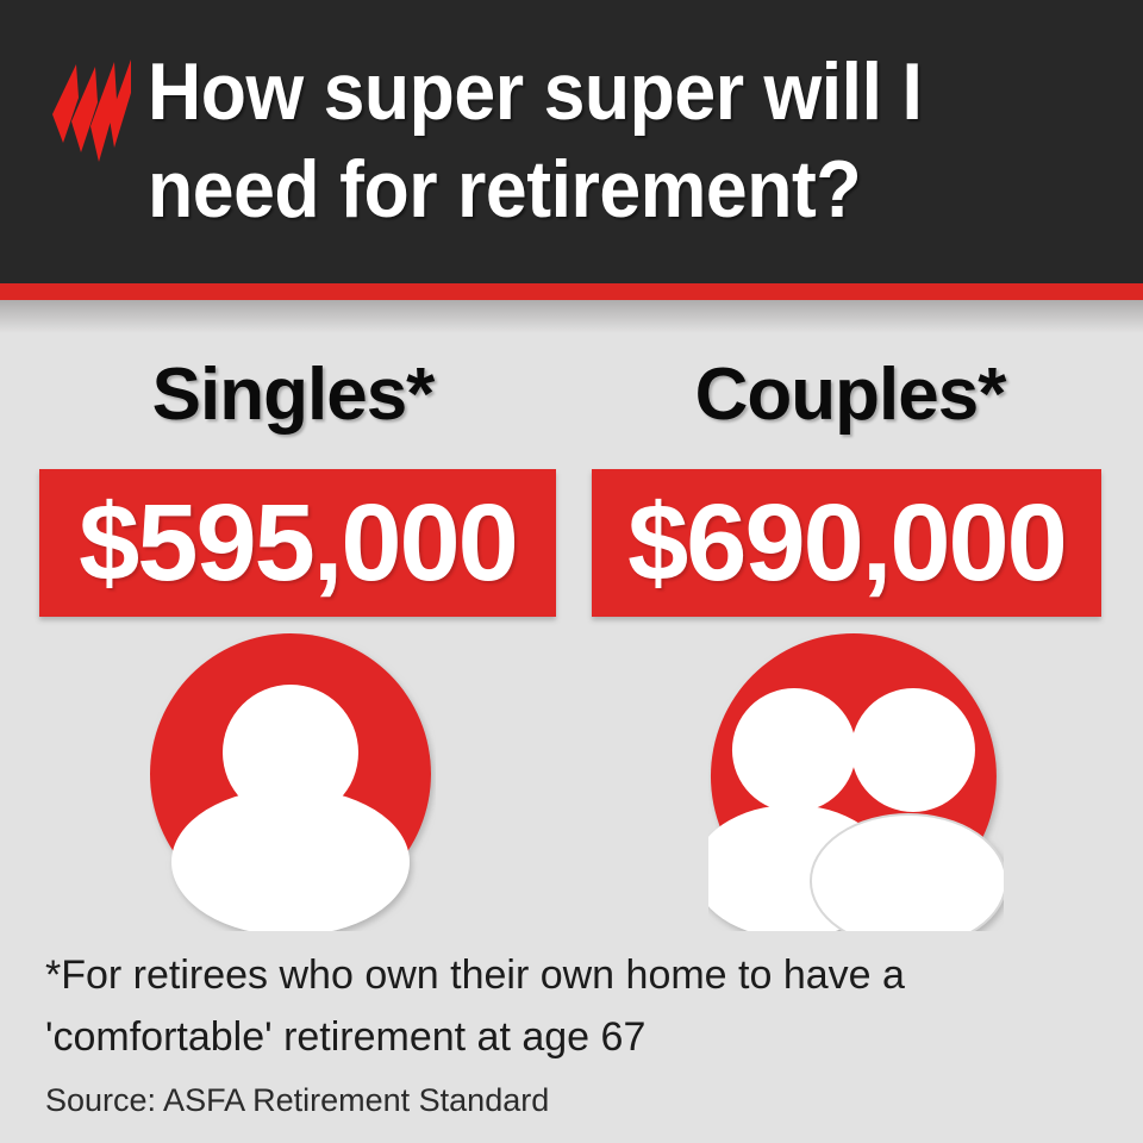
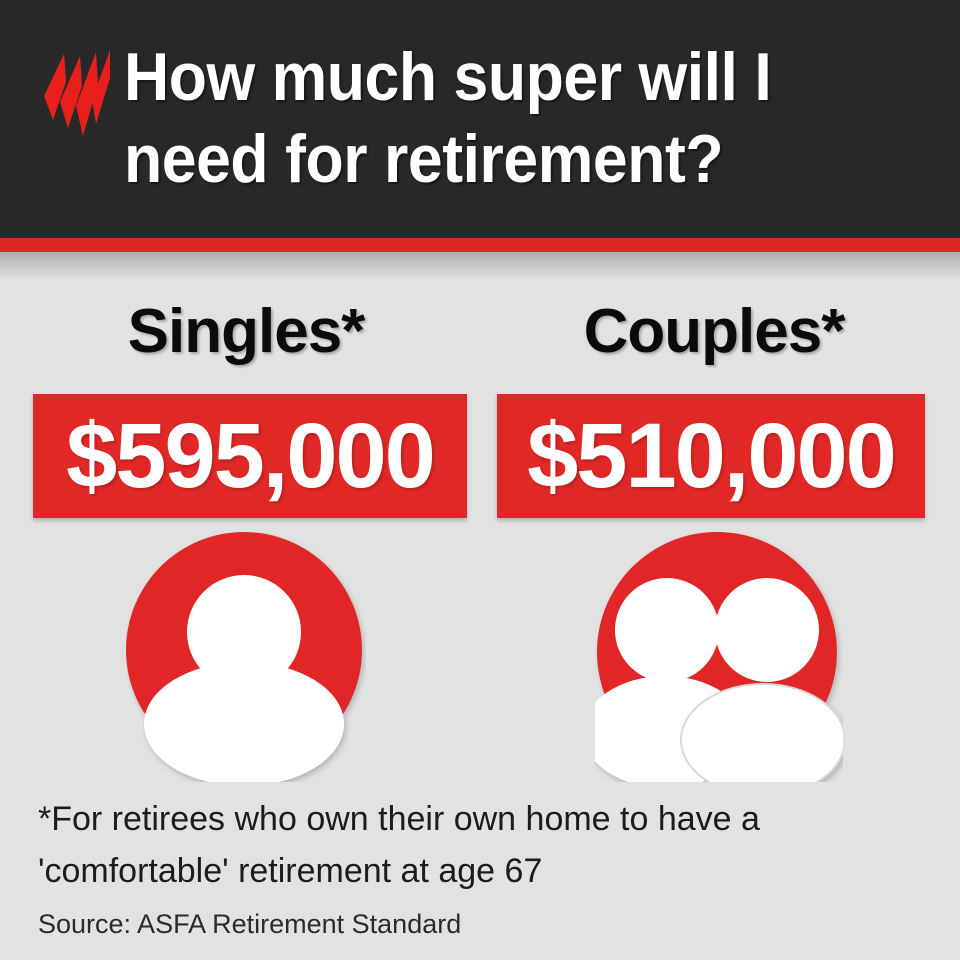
- How super super will I
+ How much super will I
  need for retirement?
  Singles*
  $595,000
  Couples*
- $690,000
+ $510,000
  *For retirees who own their own home to have a
  'comfortable' retirement at age 67
  Source: ASFA Retirement Standard
